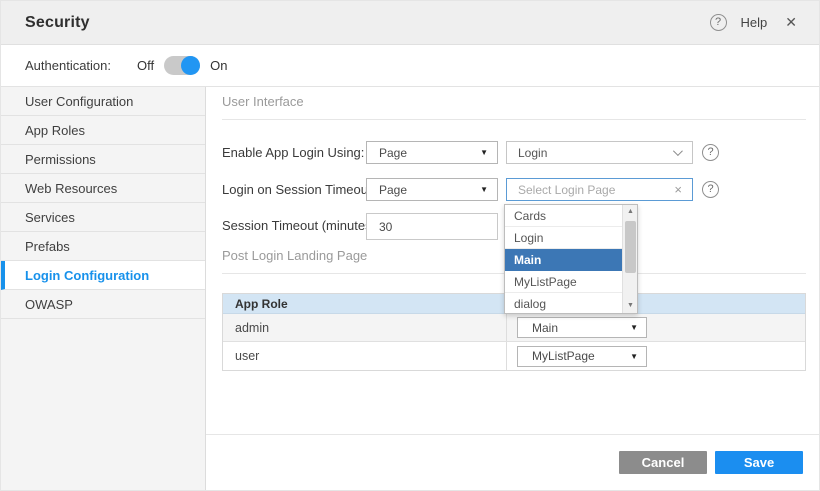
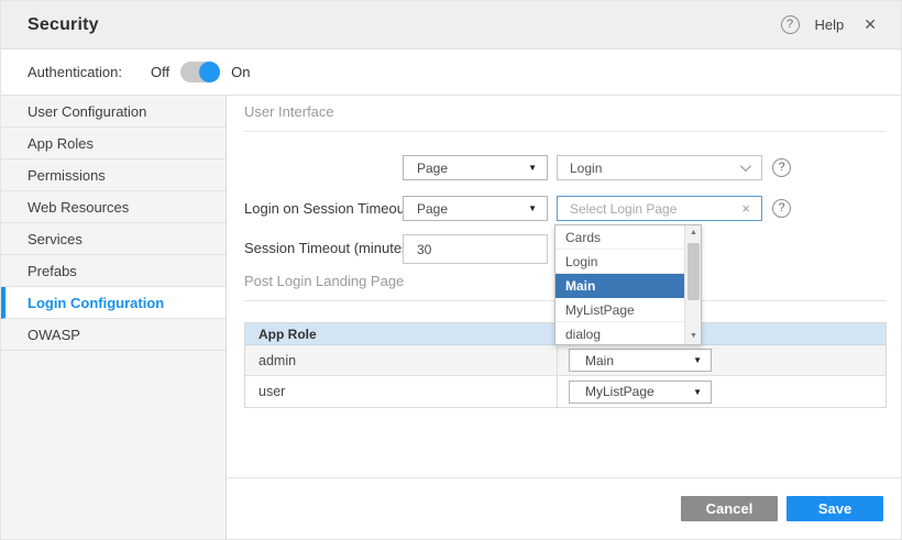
  Security
  ?
  Help
  ✕
  Authentication:
  Off
  On
  User Configuration
  App Roles
  Permissions
  Web Resources
  Services
  Prefabs
  Login Configuration
  OWASP
  User Interface
- Enable App Login Using:
  Page
  ▼
  Login
  ?
  Login on Session Timeou
  Page
  ▼
  Select Login Page
  ×
  ?
  Session Timeout (minute
  30
  Post Login Landing Page
  App Role
  admin
  Main
  ▼
  user
  MyListPage
  ▼
  Cards
  Login
  Main
  MyListPage
  dialog
  Cancel
  Save
